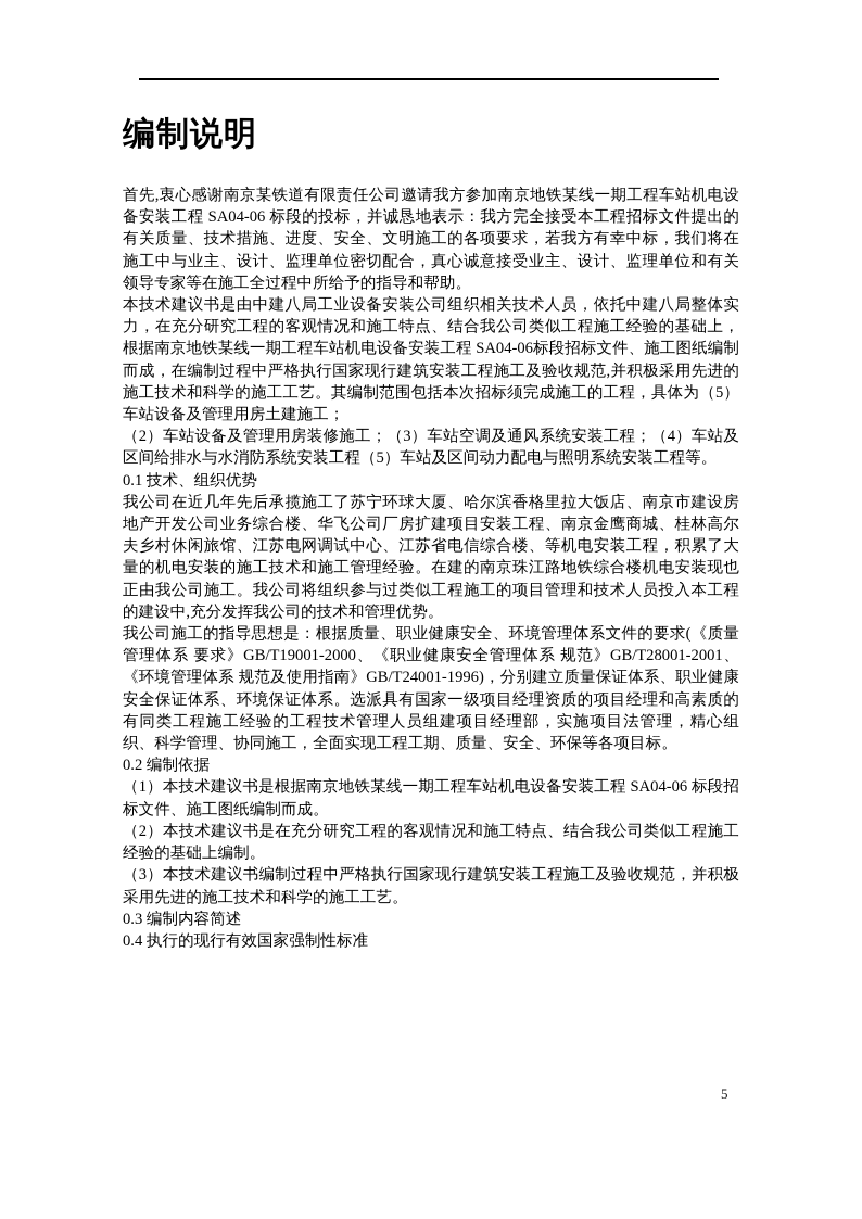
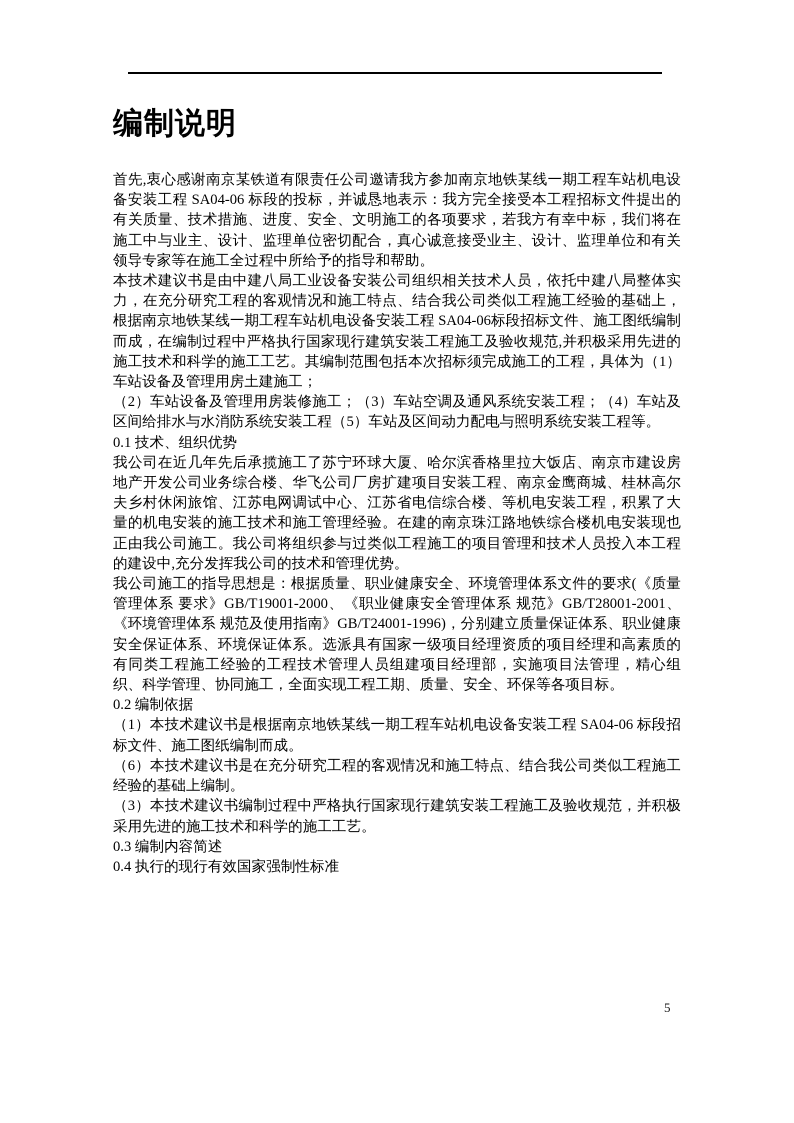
  编制说明
  首先,衷心感谢南京某铁道有限责任公司邀请我方参加南京地铁某线一期工程车站机电设备安装工程 SA04-06 标段的投标，并诚恳地表示：我方完全接受本工程招标文件提出的有关质量、技术措施、进度、安全、文明施工的各项要求，若我方有幸中标，我们将在施工中与业主、设计、监理单位密切配合，真心诚意接受业主、设计、监理单位和有关领导专家等在施工全过程中所给予的指导和帮助。
- 本技术建议书是由中建八局工业设备安装公司组织相关技术人员，依托中建八局整体实力，在充分研究工程的客观情况和施工特点、结合我公司类似工程施工经验的基础上，根据南京地铁某线一期工程车站机电设备安装工程 SA04-06标段招标文件、施工图纸编制而成，在编制过程中严格执行国家现行建筑安装工程施工及验收规范,并积极采用先进的施工技术和科学的施工工艺。其编制范围包括本次招标须完成施工的工程，具体为（5）车站设备及管理用房土建施工；
+ 本技术建议书是由中建八局工业设备安装公司组织相关技术人员，依托中建八局整体实力，在充分研究工程的客观情况和施工特点、结合我公司类似工程施工经验的基础上，根据南京地铁某线一期工程车站机电设备安装工程 SA04-06标段招标文件、施工图纸编制而成，在编制过程中严格执行国家现行建筑安装工程施工及验收规范,并积极采用先进的施工技术和科学的施工工艺。其编制范围包括本次招标须完成施工的工程，具体为（1）车站设备及管理用房土建施工；
  （2）车站设备及管理用房装修施工；（3）车站空调及通风系统安装工程；（4）车站及区间给排水与水消防系统安装工程（5）车站及区间动力配电与照明系统安装工程等。
  0.1 技术、组织优势
  我公司在近几年先后承揽施工了苏宁环球大厦、哈尔滨香格里拉大饭店、南京市建设房地产开发公司业务综合楼、华飞公司厂房扩建项目安装工程、南京金鹰商城、桂林高尔夫乡村休闲旅馆、江苏电网调试中心、江苏省电信综合楼、等机电安装工程，积累了大量的机电安装的施工技术和施工管理经验。在建的南京珠江路地铁综合楼机电安装现也正由我公司施工。我公司将组织参与过类似工程施工的项目管理和技术人员投入本工程的建设中,充分发挥我公司的技术和管理优势。
  我公司施工的指导思想是：根据质量、职业健康安全、环境管理体系文件的要求(《质量管理体系 要求》GB/T19001-2000、《职业健康安全管理体系 规范》GB/T28001-2001、《环境管理体系 规范及使用指南》GB/T24001-1996)，分别建立质量保证体系、职业健康安全保证体系、环境保证体系。选派具有国家一级项目经理资质的项目经理和高素质的有同类工程施工经验的工程技术管理人员组建项目经理部，实施项目法管理，精心组织、科学管理、协同施工，全面实现工程工期、质量、安全、环保等各项目标。
  0.2 编制依据
  （1）本技术建议书是根据南京地铁某线一期工程车站机电设备安装工程 SA04-06 标段招标文件、施工图纸编制而成。
- （2）本技术建议书是在充分研究工程的客观情况和施工特点、结合我公司类似工程施工经验的基础上编制。
+ （6）本技术建议书是在充分研究工程的客观情况和施工特点、结合我公司类似工程施工经验的基础上编制。
  （3）本技术建议书编制过程中严格执行国家现行建筑安装工程施工及验收规范，并积极采用先进的施工技术和科学的施工工艺。
  0.3 编制内容简述
  0.4 执行的现行有效国家强制性标准
  5
